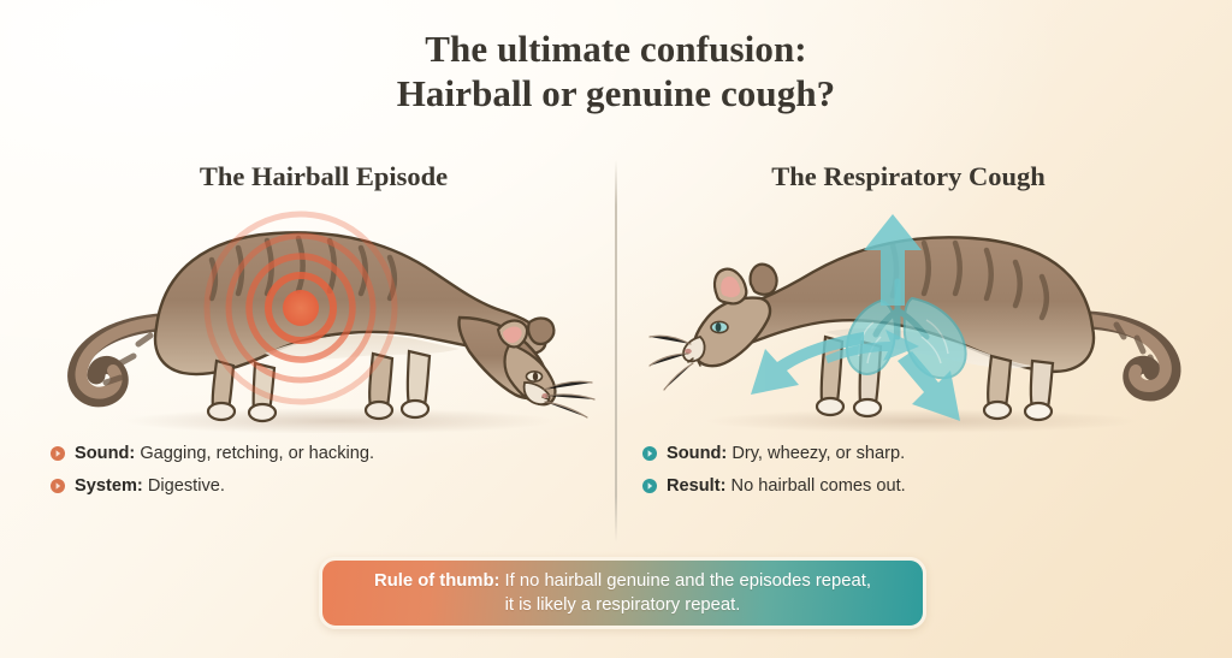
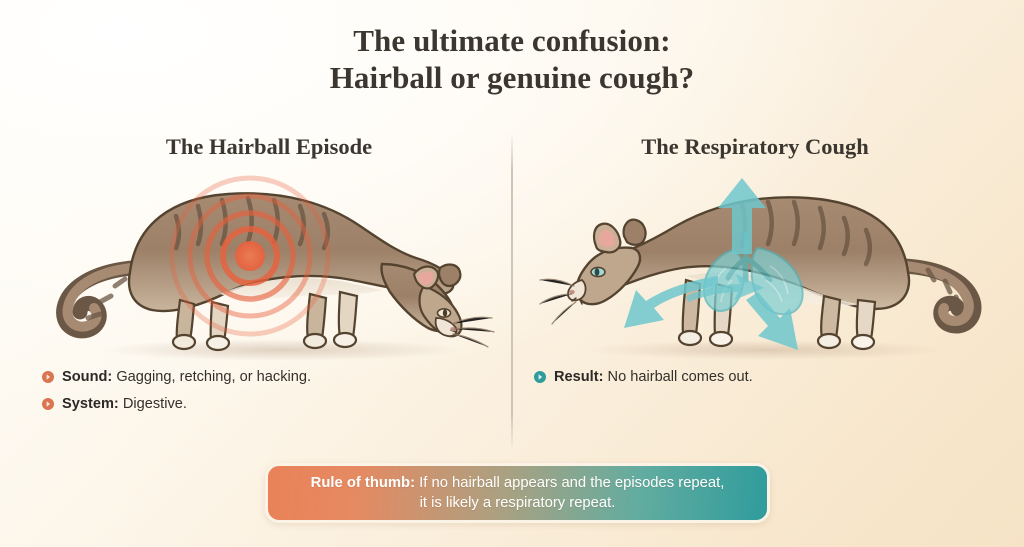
  The ultimate confusion:
  Hairball or genuine cough?
  The Hairball Episode
  The Respiratory Cough
  Sound: Gagging, retching, or hacking.
  System: Digestive.
- Sound: Dry, wheezy, or sharp.
  Result: No hairball comes out.
- Rule of thumb: If no hairball genuine and the episodes repeat,
+ Rule of thumb: If no hairball appears and the episodes repeat,
  it is likely a respiratory repeat.
